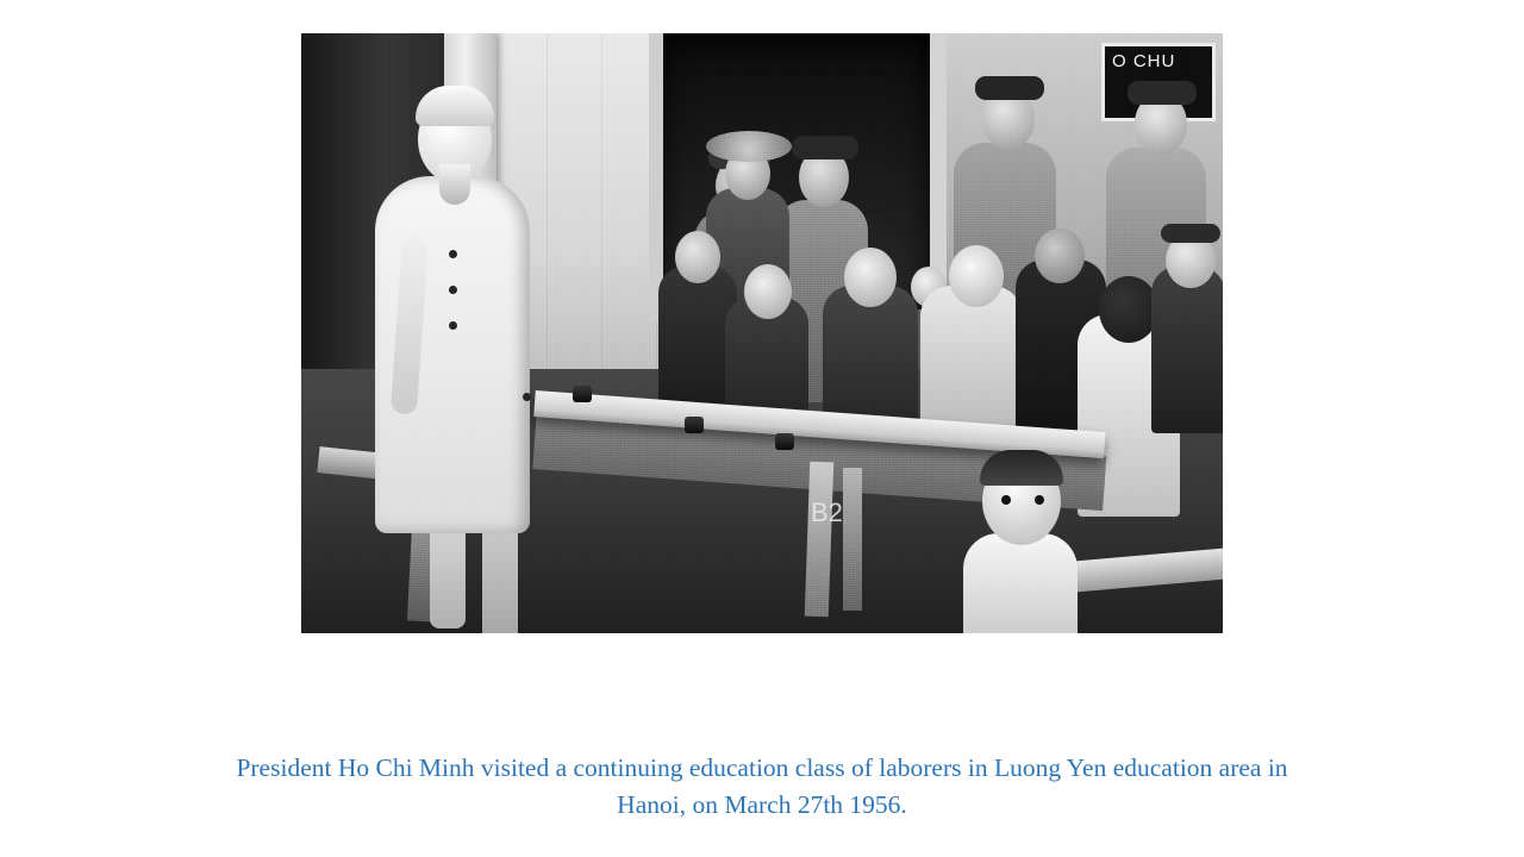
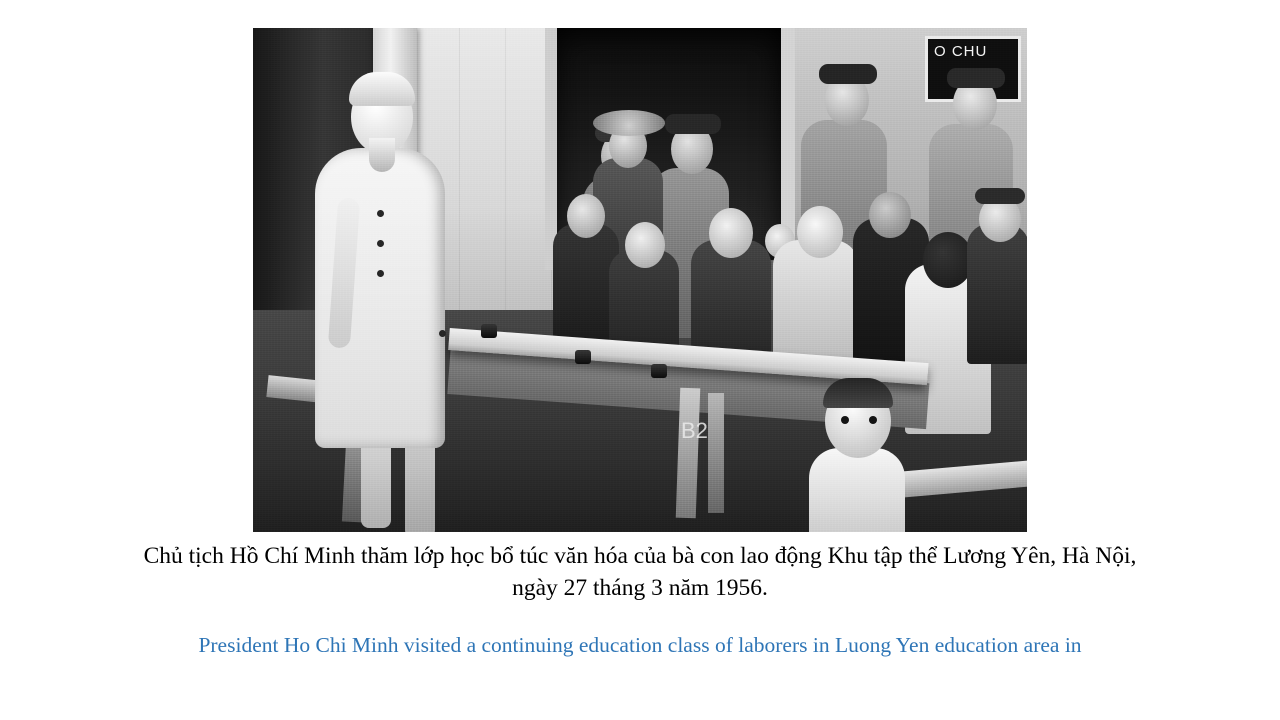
+ Chủ tịch Hồ Chí Minh thăm lớp học bổ túc văn hóa của bà con lao động Khu tập thể Lương Yên, Hà Nội,
+ ngày 27 tháng 3 năm 1956.
  President Ho Chi Minh visited a continuing education class of laborers in Luong Yen education area in
- Hanoi, on March 27th 1956.
